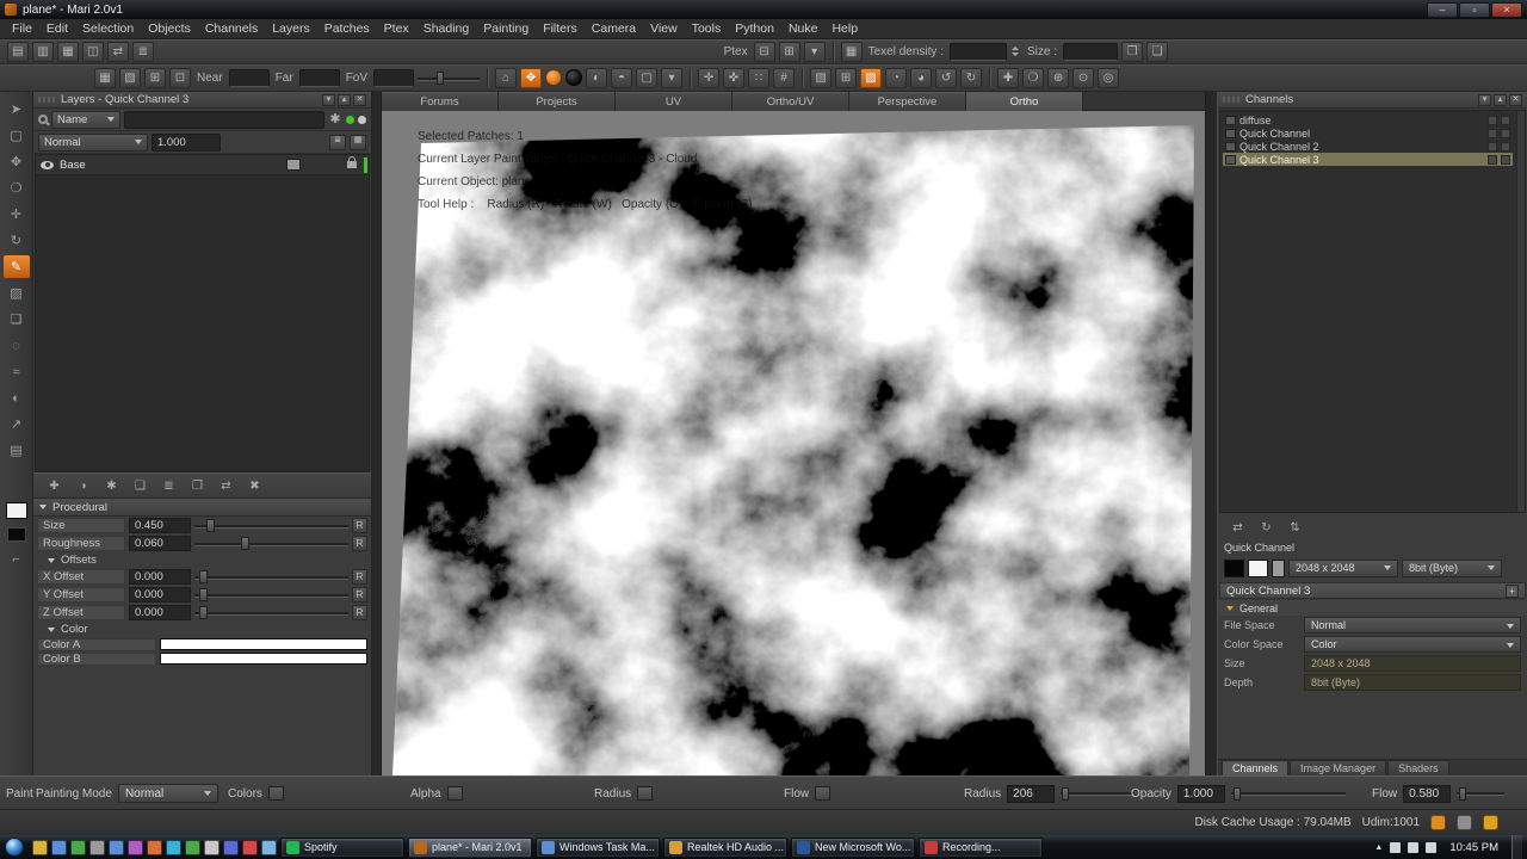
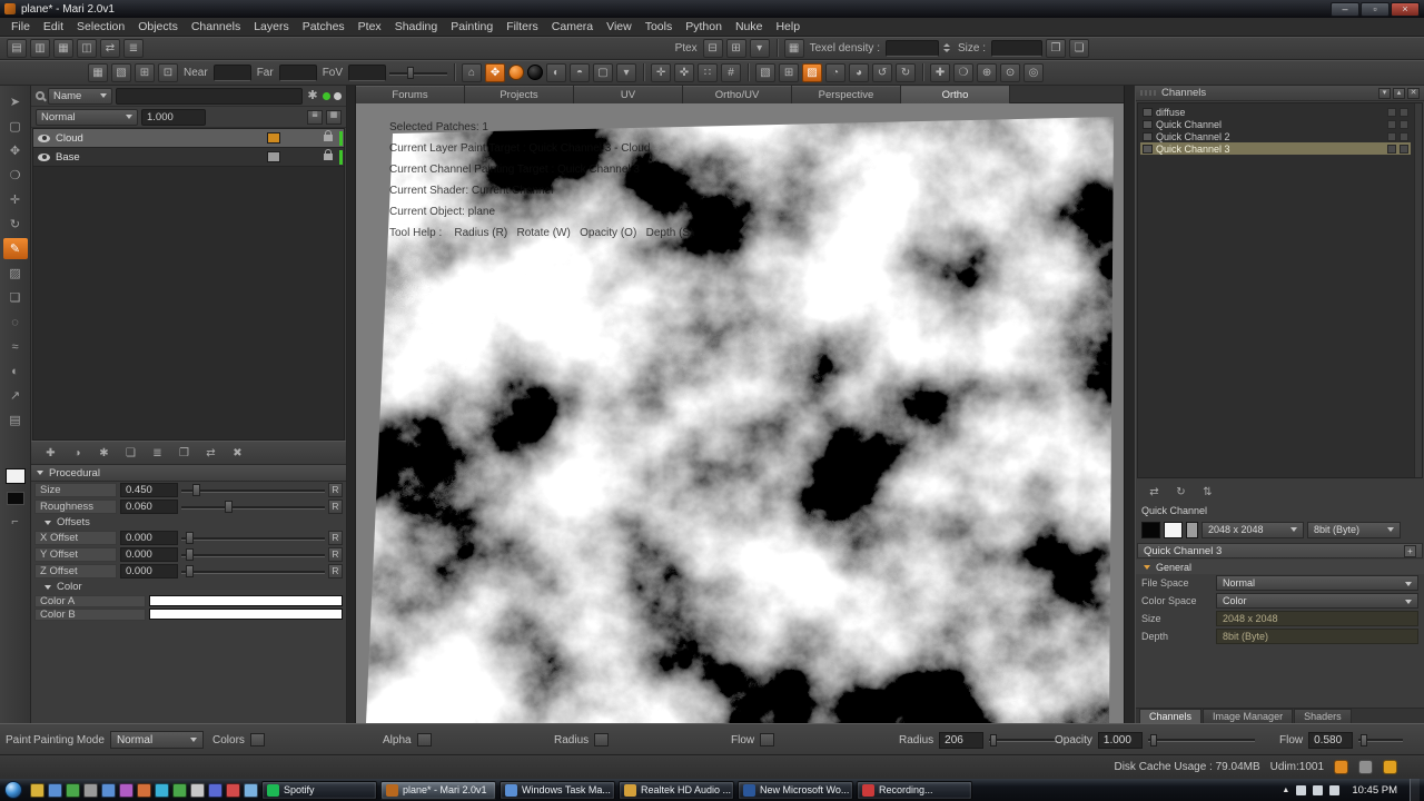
  plane* - Mari 2.0v1
  –
  ▫
  ×
  File
  Edit
  Selection
  Objects
  Channels
  Layers
  Patches
  Ptex
  Shading
  Painting
  Filters
  Camera
  View
  Tools
  Python
  Nuke
  Help
  ▤
  ▥
  ▦
  ◫
  ⇄
  ≣
  Ptex
  ⊟
  ⊞
  ▾
  ▦
  Texel density :
  Size :
  ❐
  ❏
  ▦
  ▧
  ⊞
  ⊡
  Near
  Far
  FoV
  ⌂
  ✥
  ◐
  ◓
  ▢
  ▾
  ✛
  ✜
  ∷
  #
  ▧
  ⊞
  ▨
  ◔
  ◕
  ↺
  ↻
  ✚
  ❍
  ⊕
  ⊙
  ◎
  ➤
  ▢
  ✥
  ❍
  ✛
  ↻
  ✎
  ▨
  ❏
  ◌
  ≈
  ◐
  ↗
  ▤
  ⌐
- Layers - Quick Channel 3
  Name
  Normal
  1.000
+ Cloud
  Base
  ✚
  ◑
  ✱
  ❏
  ≣
  ❐
  ⇄
  ✖
  Procedural
  Size
  0.450
  R
  Roughness
  0.060
  R
  Offsets
  X Offset
  0.000
  R
  Y Offset
  0.000
  R
  Z Offset
  0.000
  R
  Color
  Color A
  Color B
  Forums
  Projects
  UV
  Ortho/UV
  Perspective
  Ortho
  Selected Patches: 1
  Current Layer Paint Target : Quick Channel 3 - Cloud
+ Current Channel Painting Target : Quick Channel 3
+ Current Shader: Current Channel
  Current Object: plane
- Tool Help : Radius (R) Rotate (W) Opacity (O) Squash (S)
+ Tool Help : Radius (R) Rotate (W) Opacity (O) Depth (S)
  Channels
  diffuse
  Quick Channel
  Quick Channel 2
  Quick Channel 3
  ⇄
  ↻
  ⇅
  Quick Channel
  2048 x 2048
  8bit (Byte)
  Quick Channel 3
  +
  General
  File Space
  Normal
  Color Space
  Color
  Size
  2048 x 2048
  Depth
  8bit (Byte)
  Channels
  Image Manager
  Shaders
  Paint
  Painting Mode
  Normal
  Colors
  Alpha
  Radius
  Flow
  Radius
  206
  Opacity
  1.000
  Flow
  0.580
  Disk Cache Usage : 79.04MB
  Udim:1001
  Spotify
  plane* - Mari 2.0v1
  Windows Task Ma...
  Realtek HD Audio ...
  New Microsoft Wo...
  Recording...
  10:45 PM
